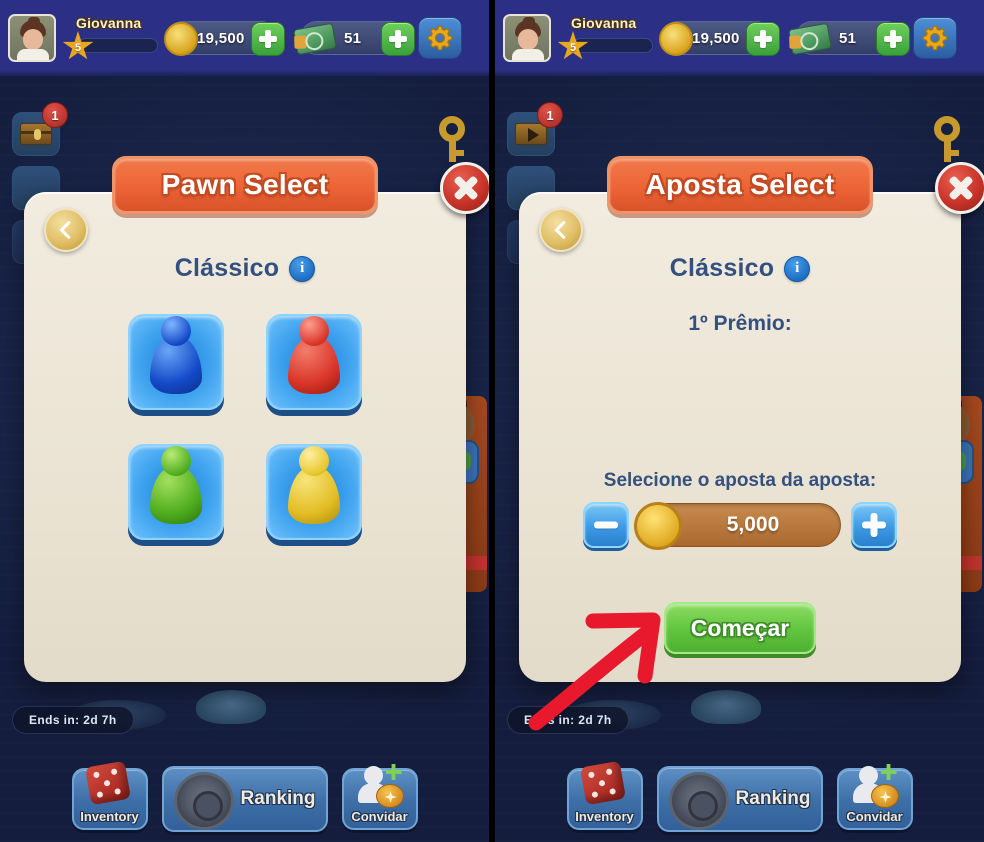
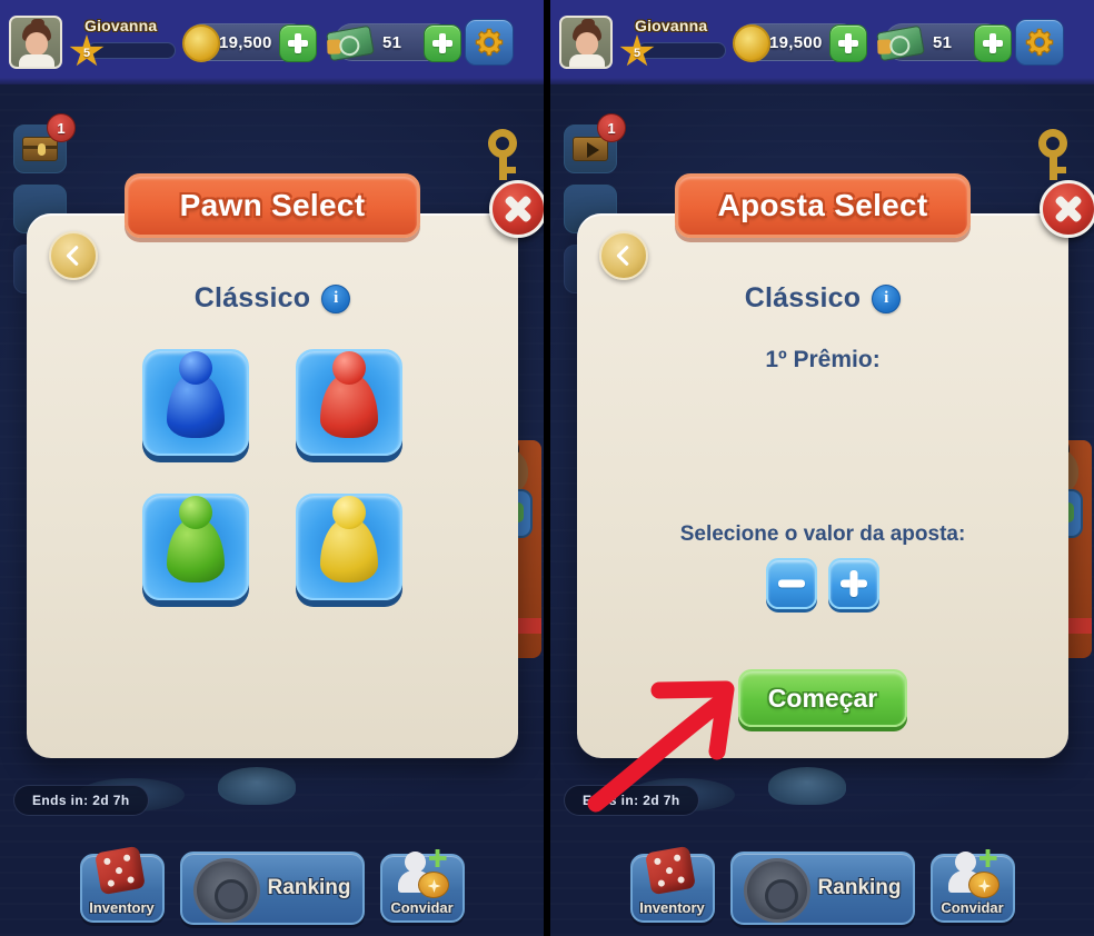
  Giovanna
  5
  19,500
  51
  1
  Ends in: 2d 7h
  Pawn Select
  Clássico
  i
  Inventory
  Ranking
  Convidar
  Giovanna
  5
  19,500
  51
  1
  E in: 2d 7h
  Aposta Select
  Clássico
  i
  1º Prêmio:
- Selecione o aposta da aposta:
+ Selecione o valor da aposta:
- 5,000
  Começar
  Inventory
  Ranking
  Convidar
